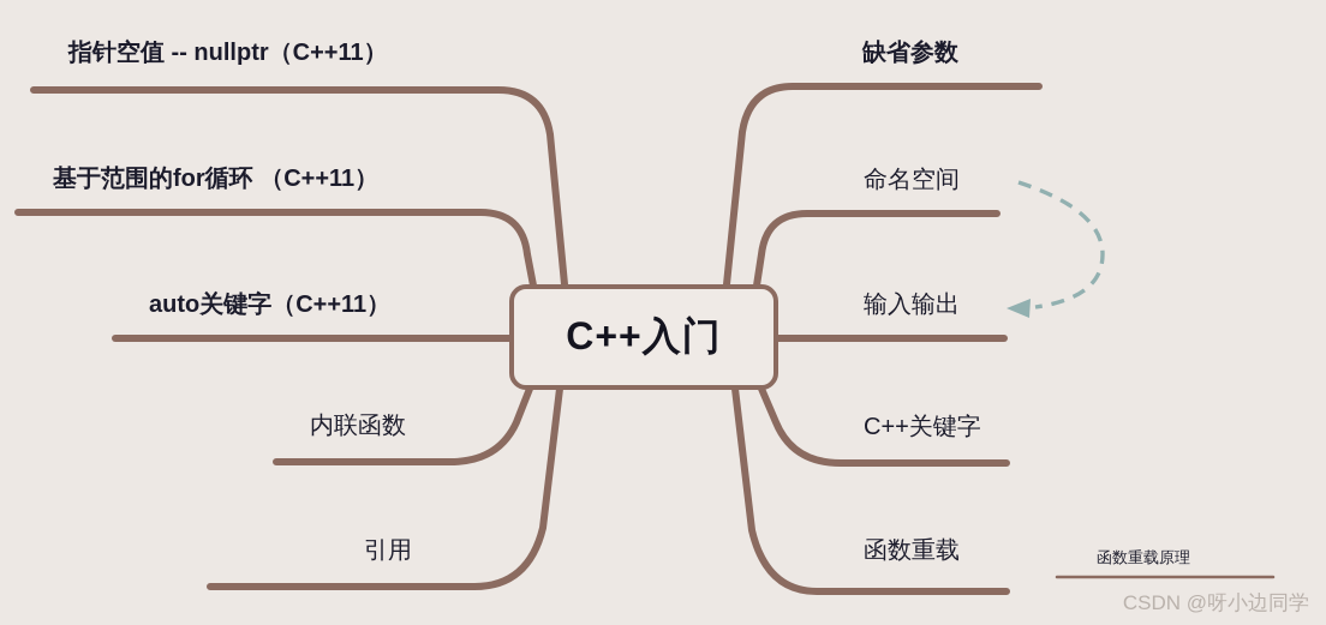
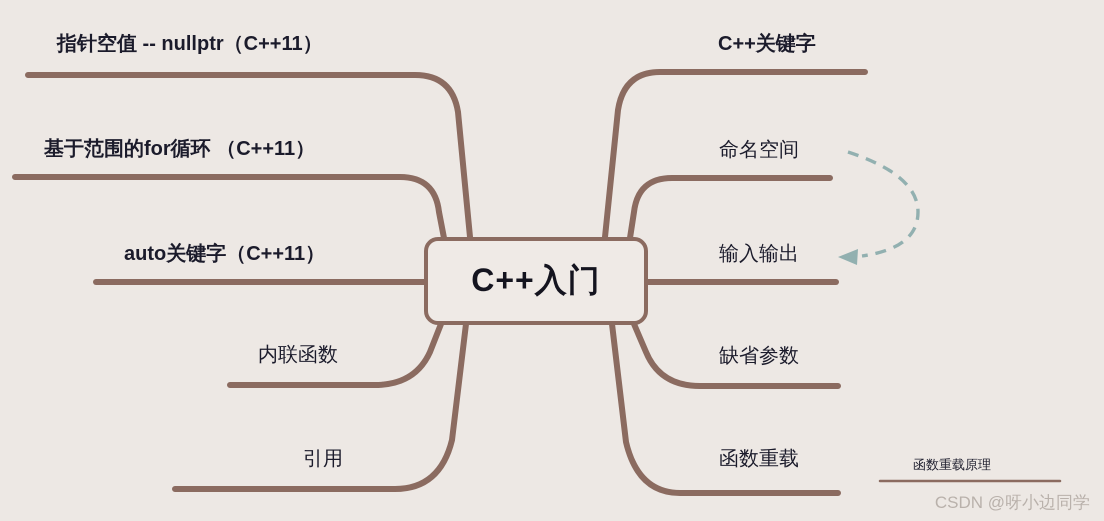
  C++入门
  指针空值 -- nullptr（C++11）
  基于范围的for循环 （C++11）
  auto关键字（C++11）
  内联函数
  引用
- 缺省参数
+ C++关键字
  命名空间
  输入输出
- C++关键字
+ 缺省参数
  函数重载
  函数重载原理
  CSDN @呀小边同学
